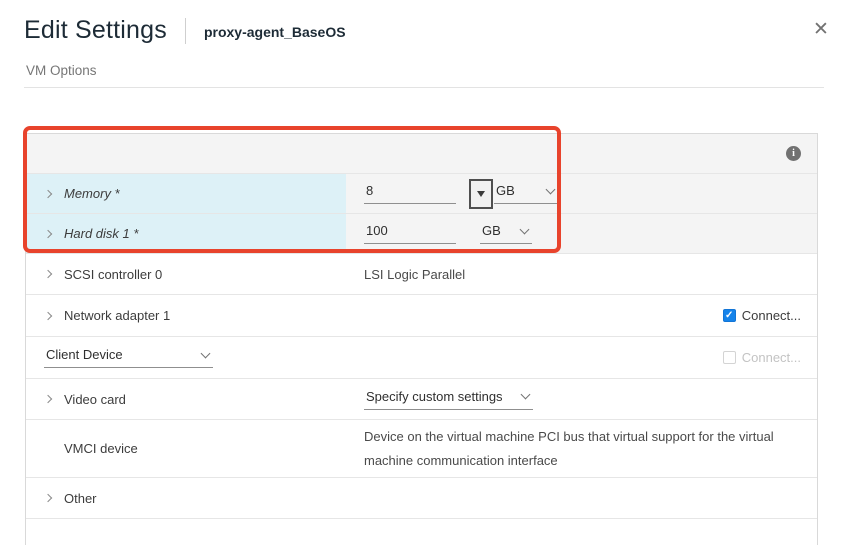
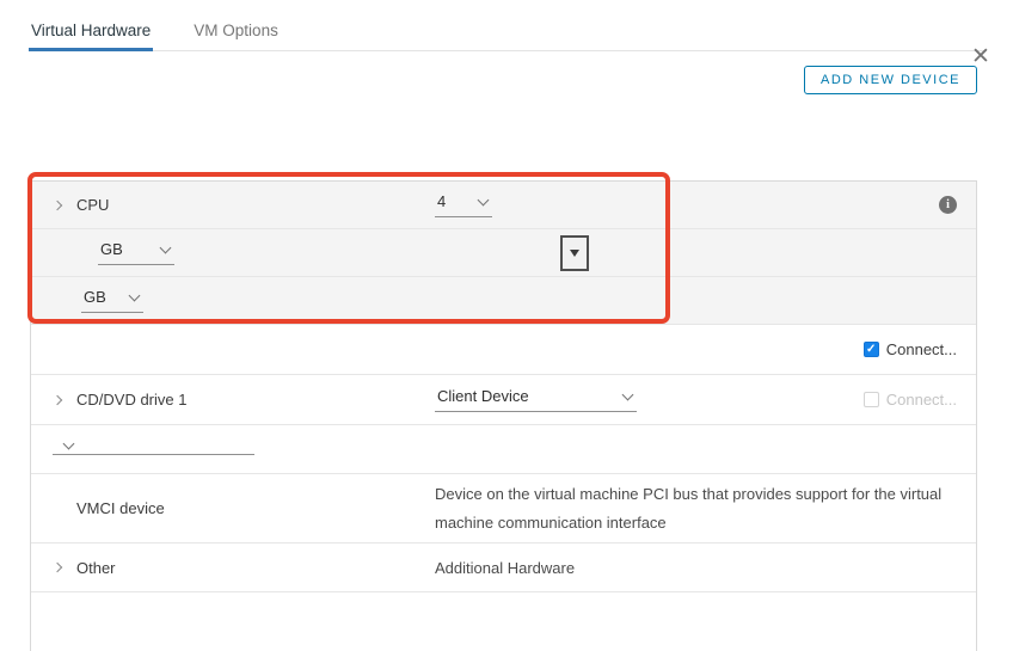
- Edit Settings
- proxy-agent_BaseOS
  ✕
+ Virtual Hardware
  VM Options
+ ADD NEW DEVICE
+ CPU
+ 4
  i
- Memory *
- 8
  GB
- Hard disk 1 *
- 100
  GB
- SCSI controller 0
- LSI Logic Parallel
- Network adapter 1
  ✓
  Connect...
+ CD/DVD drive 1
  Client Device
  Connect...
- Video card
- Specify custom settings
  VMCI device
- Device on the virtual machine PCI bus that virtual support for the virtual machine communication interface
+ Device on the virtual machine PCI bus that provides support for the virtual machine communication interface
  Other
+ Additional Hardware
